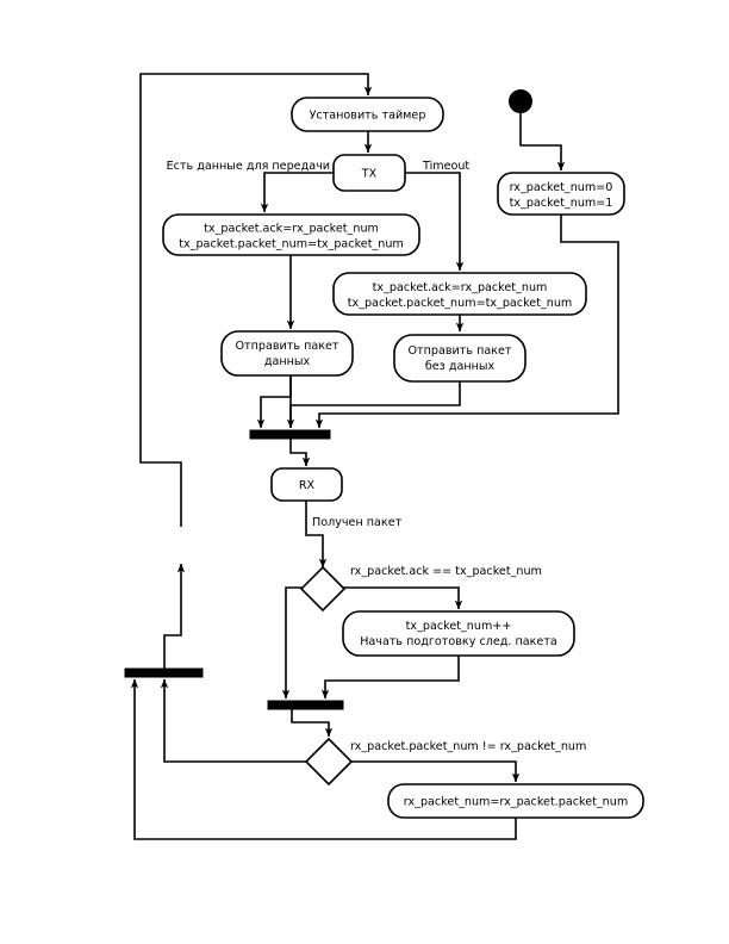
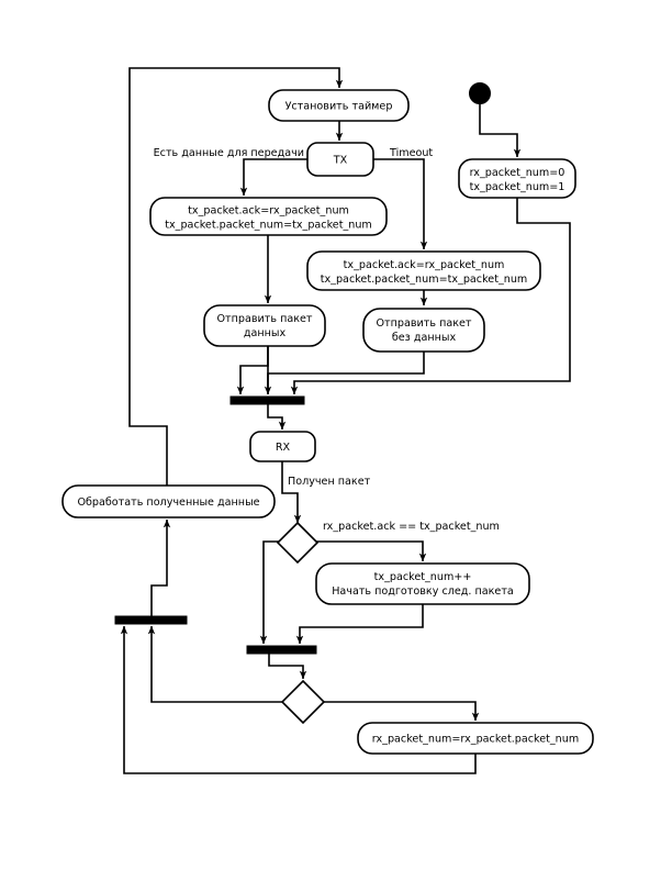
  rx_packet_num=0
  tx_packet_num=1
  Установить таймер
  TX
  tx_packet.ack=rx_packet_num
  tx_packet.packet_num=tx_packet_num
  tx_packet.ack=rx_packet_num
  tx_packet.packet_num=tx_packet_num
  Отправить пакет
  данных
  Отправить пакет
  без данных
  RX
+ Обработать полученные данные
  tx_packet_num++
  Начать подготовку след. пакета
  rx_packet_num=rx_packet.packet_num
  Есть данные для передачи
  Timeout
  Получен пакет
  rx_packet.ack == tx_packet_num
- rx_packet.packet_num != rx_packet_num
